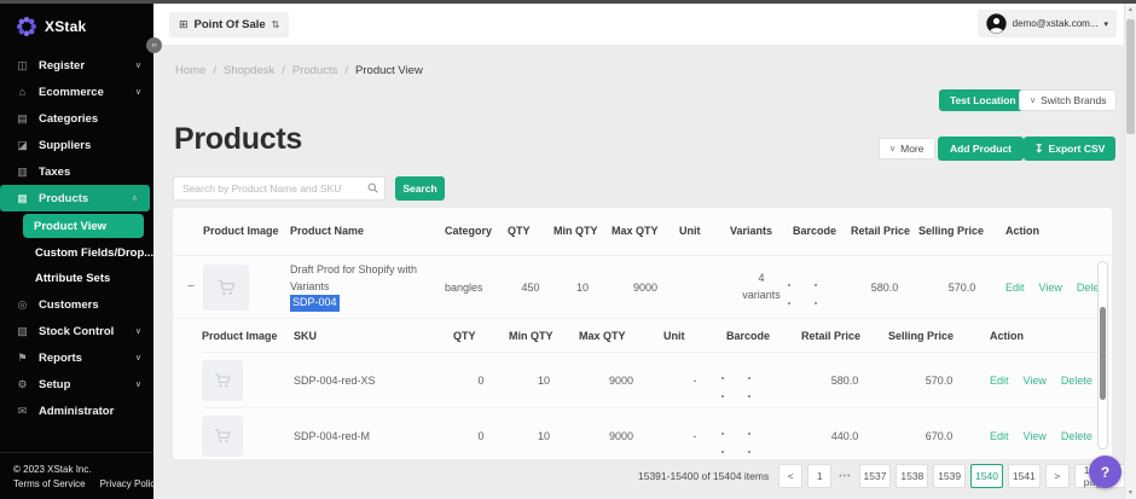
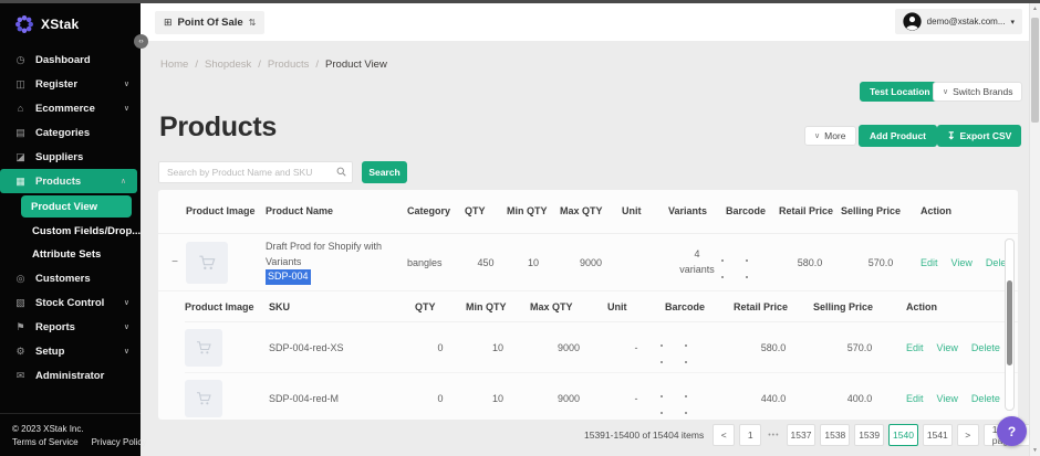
  XStak
+ ◷
+ Dashboard
  ◫
  Register
  ⌂
  Ecommerce
  ▤
  Categories
  ◪
  Suppliers
- ▥
- Taxes
  ▦
  Products
  Product View
  Custom Fields/Drop...
  Attribute Sets
  ◎
  Customers
  ▧
  Stock Control
  ⚑
  Reports
  ⚙
  Setup
  ✉
  Administrator
  © 2023 XStak Inc.
  Terms of Service
  Privacy Policy
  ⊞
  Point Of Sale
  ⇅
  demo@xstak.com...
  Home
  /
  Shopdesk
  /
  Products
  /
  Product View
  Test Location
  Switch Brands
  Products
  More
  Add Product
  ↧
  Export CSV
  Search by Product Name and SKU
  Search
  Product Image
  Product Name
  Category
  QTY
  Min QTY
  Max QTY
  Unit
  Variants
  Barcode
  Retail Price
  Selling Price
  Action
  −
  Draft Prod for Shopify with
  Variants
  SDP-004
  bangles
  450
  10
  9000
  4
  variants
  580.0
  570.0
  Edit
  View
  Product Image
  SKU
  QTY
  Min QTY
  Max QTY
  Unit
  Barcode
  Retail Price
  Selling Price
  Action
  SDP-004-red-XS
  0
  10
  9000
  -
  580.0
  570.0
  Edit
  View
  Delete
  SDP-004-red-M
  0
  10
  9000
  -
  440.0
- 670.0
+ 400.0
  Edit
  View
  Delete
  15391-15400 of 15404 items
  <
  1
  1537
  1538
  1539
  1540
  1541
  >
  ?
